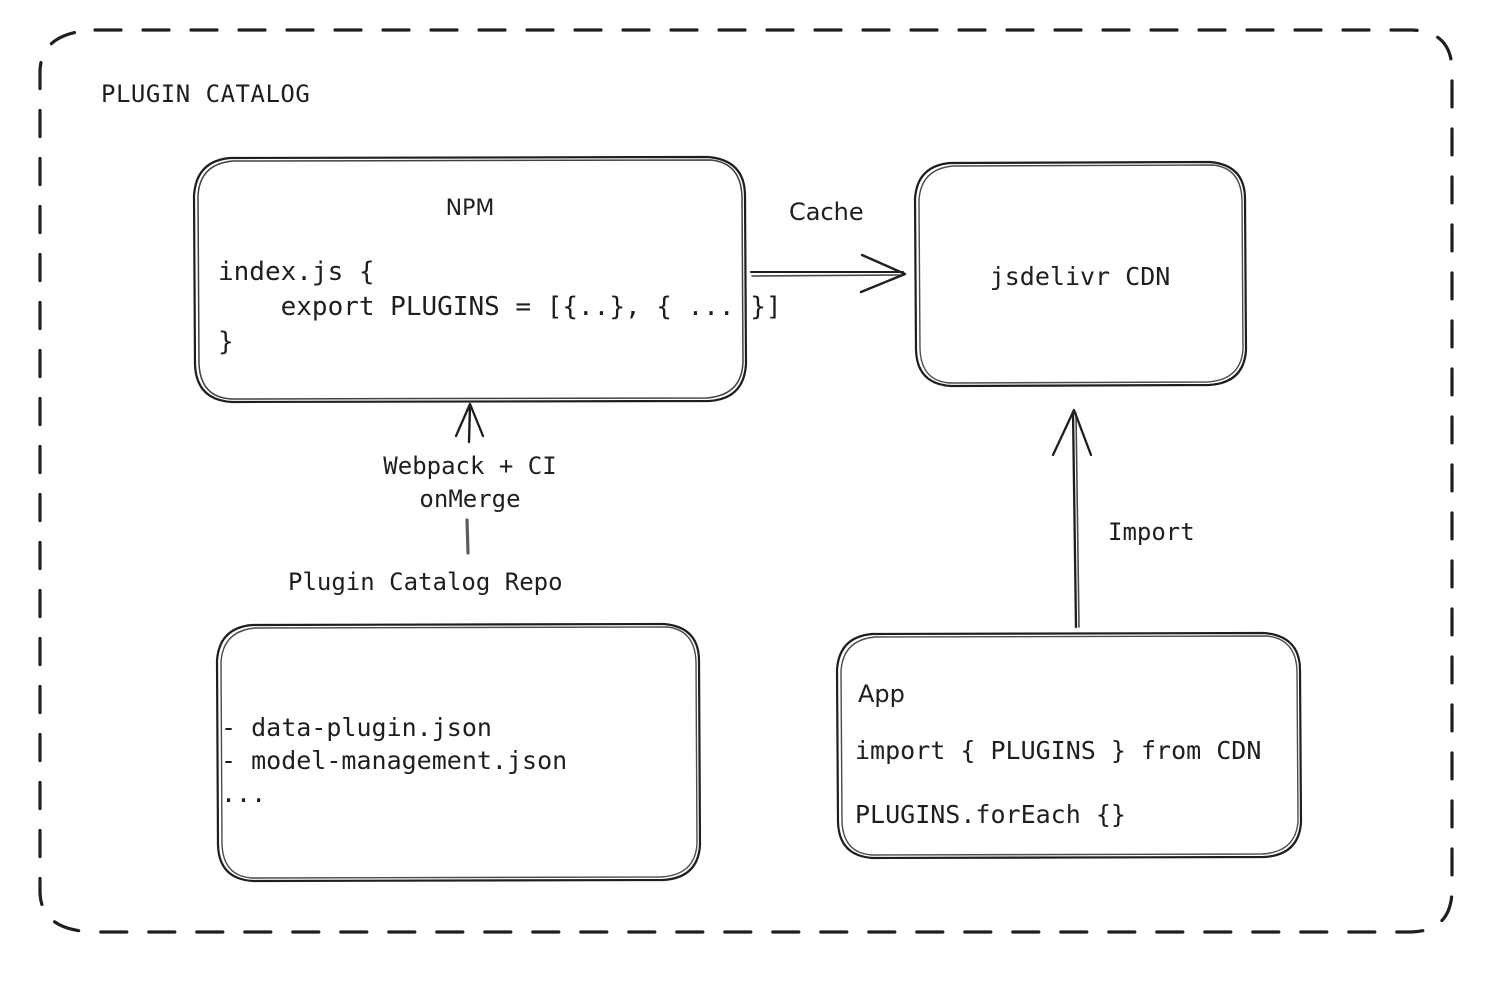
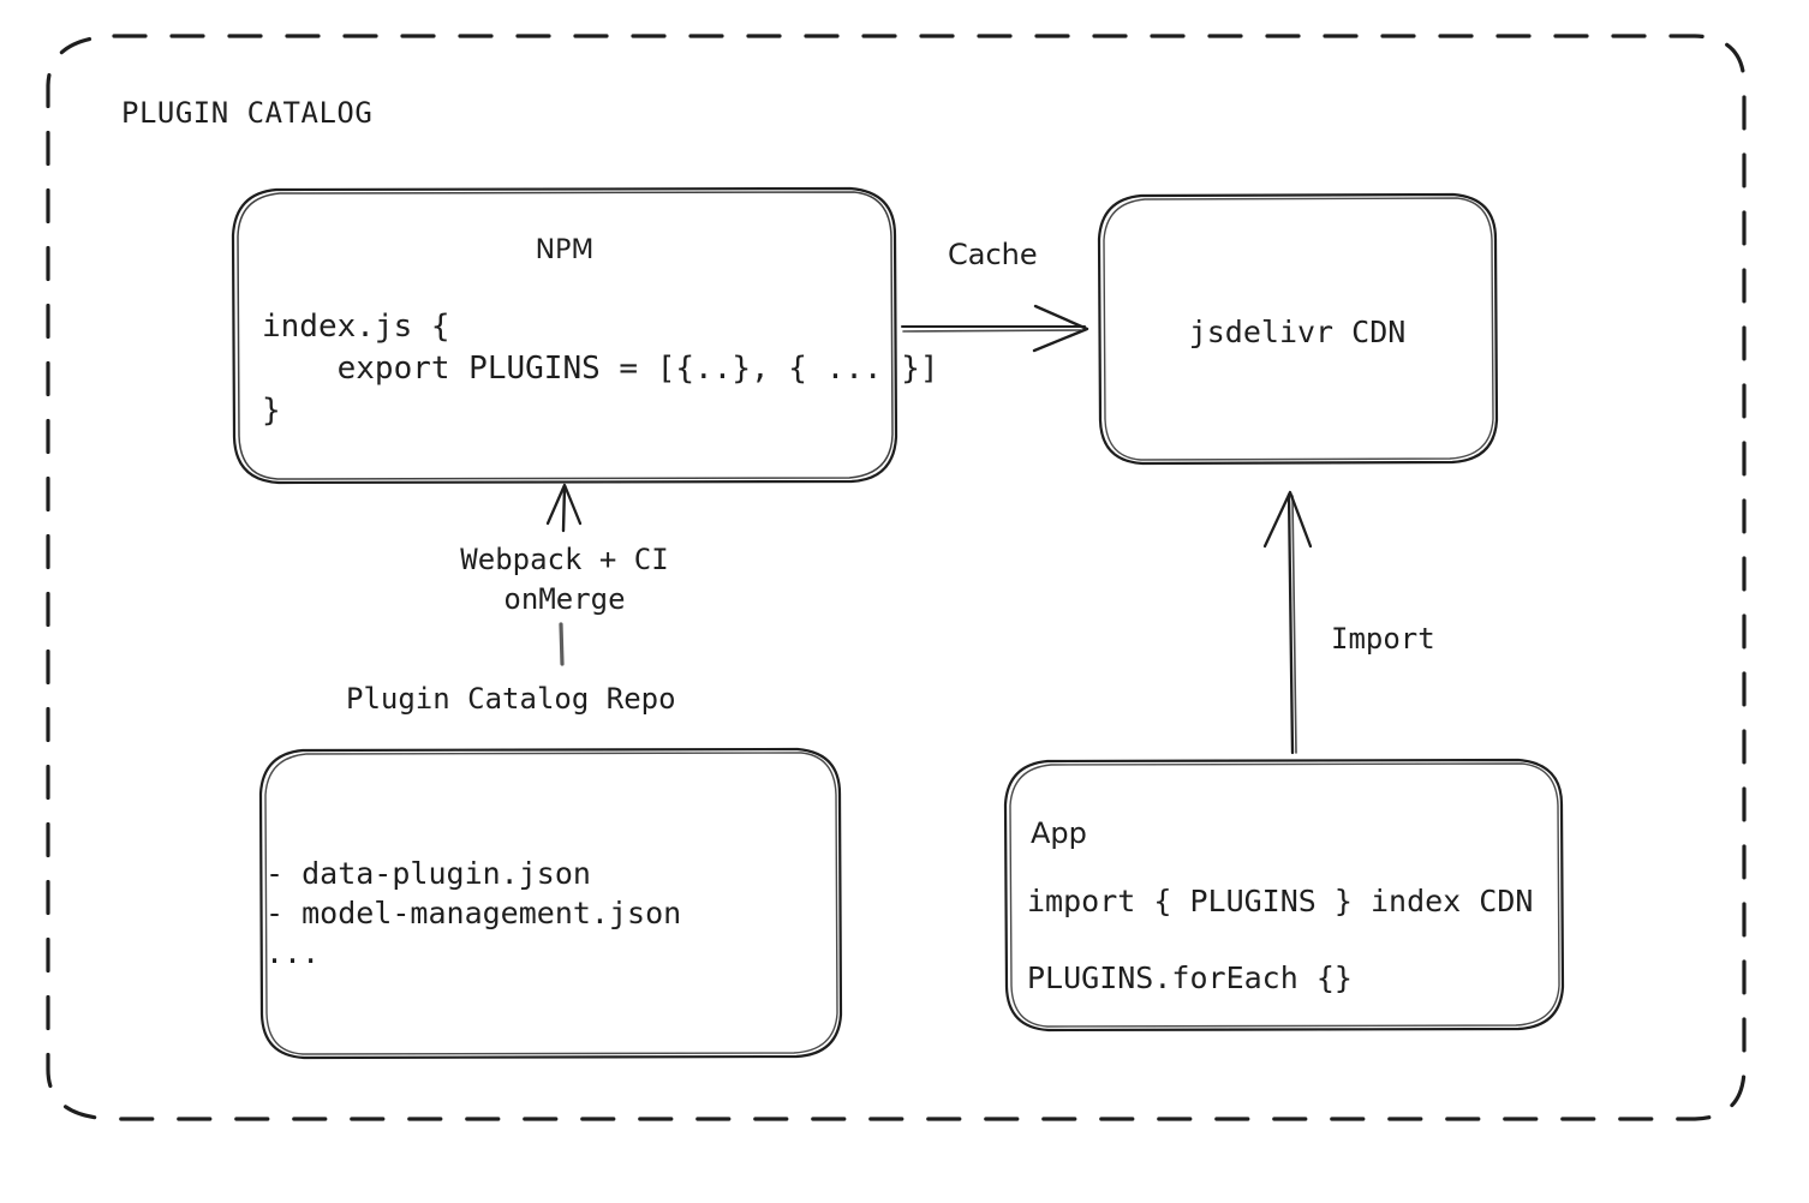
  PLUGIN CATALOG
  NPM
  index.js {
  export PLUGINS = [{..}, { ... }]
  }
  jsdelivr CDN
  Cache
  Webpack + CI
  onMerge
  Import
  Plugin Catalog Repo
  - data-plugin.json
  - model-management.json
  ...
  App
- import { PLUGINS } from CDN
+ import { PLUGINS } index CDN
  PLUGINS.forEach {}
